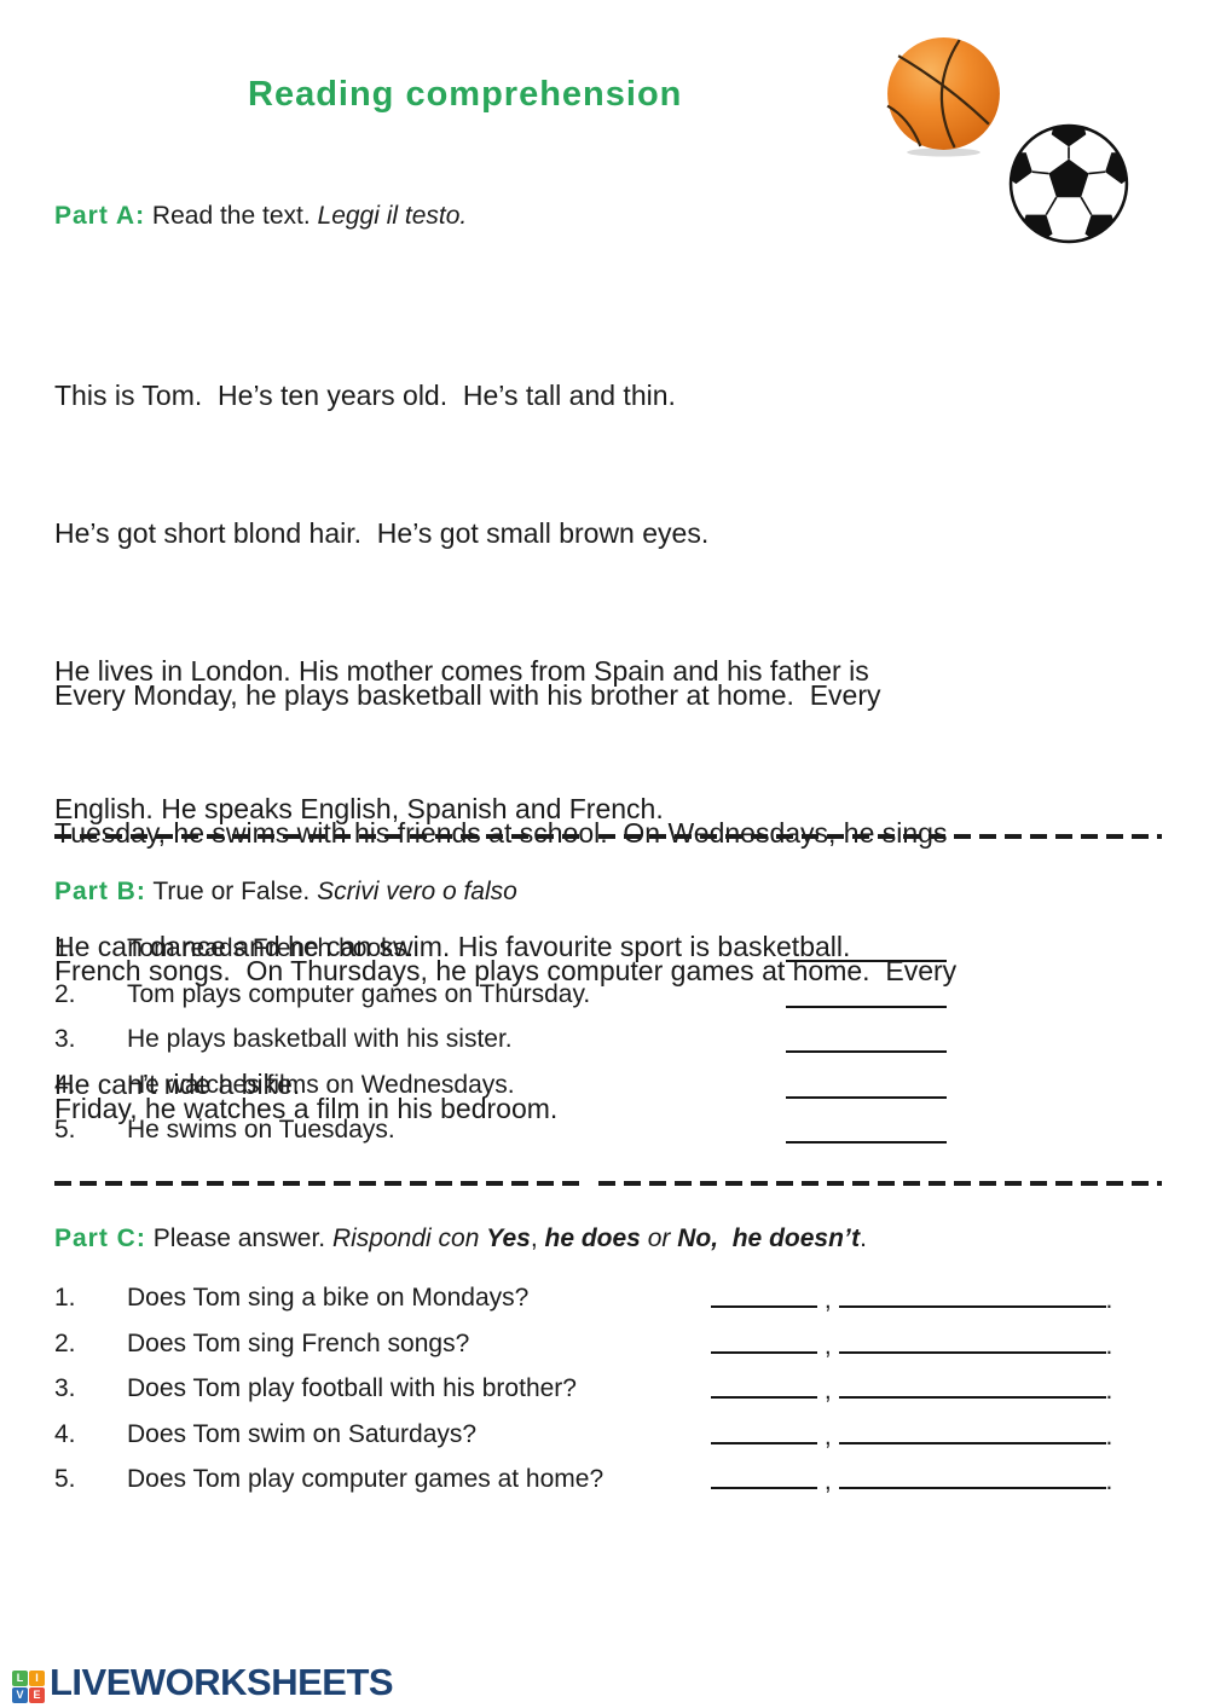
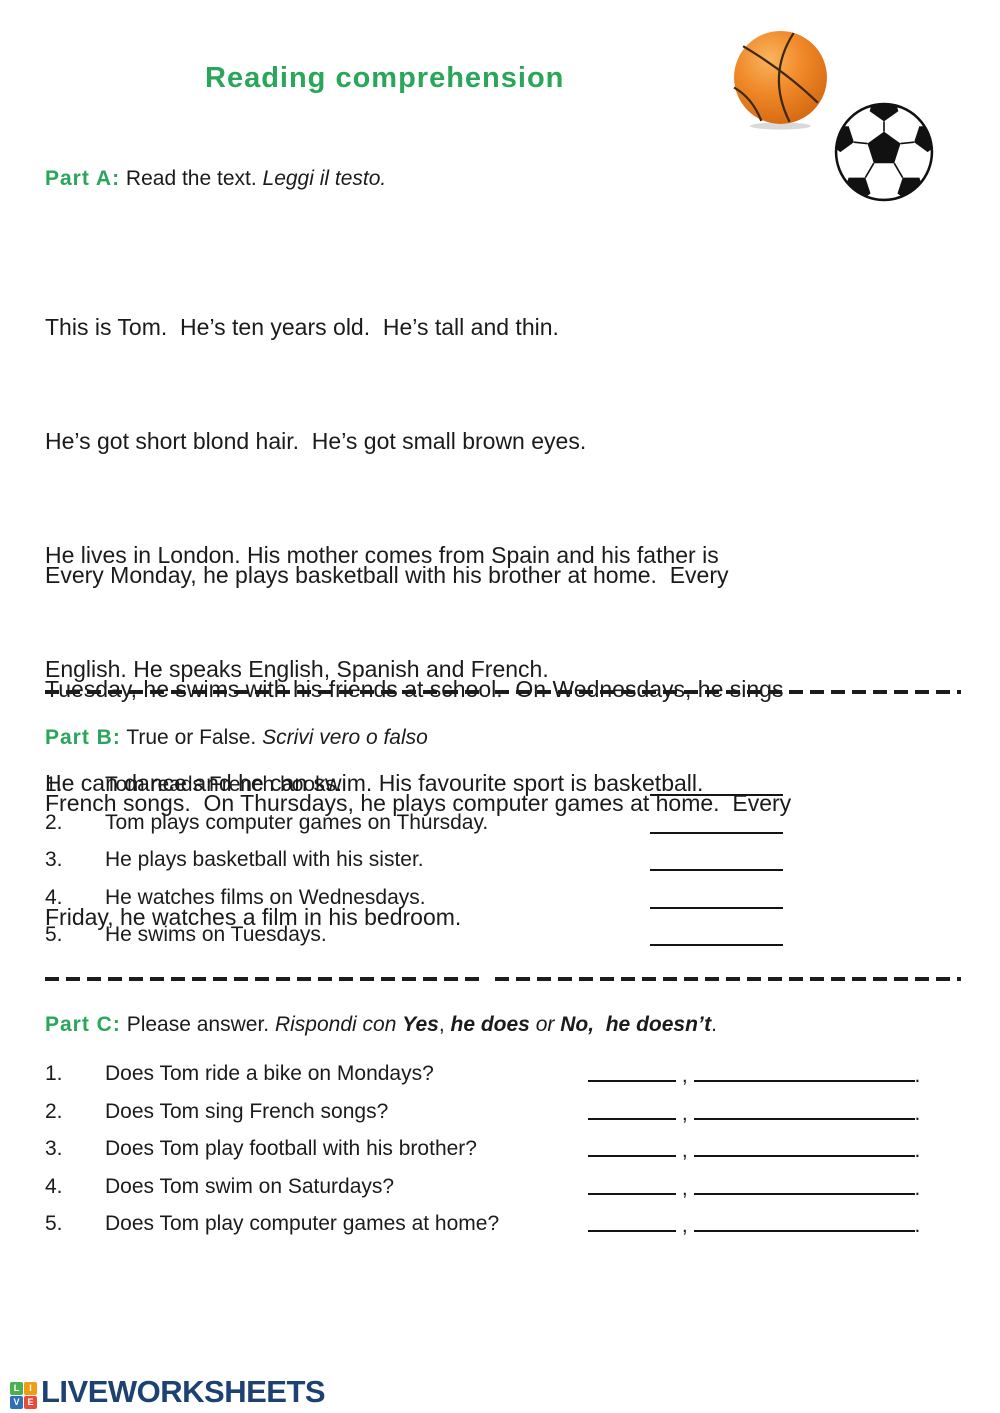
  Reading comprehension
  Part A: Read the text. Leggi il testo.
  This is Tom. He’s ten years old. He’s tall and thin.
  He’s got short blond hair. He’s got small brown eyes.
  He lives in London. His mother comes from Spain and his father is
  English. He speaks English, Spanish and French.
  He can dance and he can swim. His favourite sport is basketball.
- He can’t ride a bike.
  Every Monday, he plays basketball with his brother at home. Every
  Tuesday, he swims with his friends at school. On Wednesdays, he sings
  French songs. On Thursdays, he plays computer games at home. Every
  Friday, he watches a film in his bedroom.
  Part B: True or False. Scrivi vero o falso
  1.
  Tom reads French books.
  2.
  Tom plays computer games on Thursday.
  3.
  He plays basketball with his sister.
  4.
  He watches films on Wednesdays.
  5.
  He swims on Tuesdays.
  Part C: Please answer. Rispondi con Yes, he does or No, he doesn’t.
  1.
- Does Tom sing a bike on Mondays?
+ Does Tom ride a bike on Mondays?
  , .
  2.
  Does Tom sing French songs?
  , .
  3.
  Does Tom play football with his brother?
  , .
  4.
  Does Tom swim on Saturdays?
  , .
  5.
  Does Tom play computer games at home?
  , .
  L
  I
  V
  E
  LIVEWORKSHEETS
